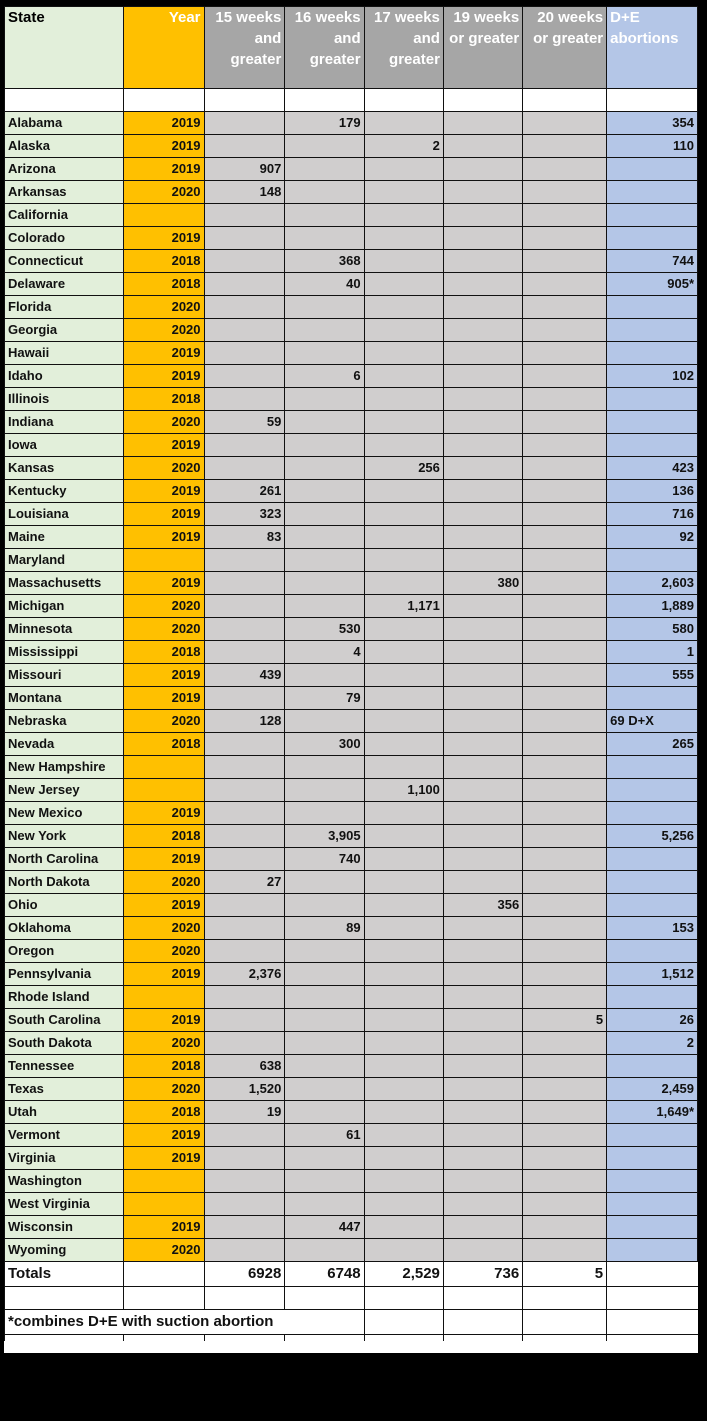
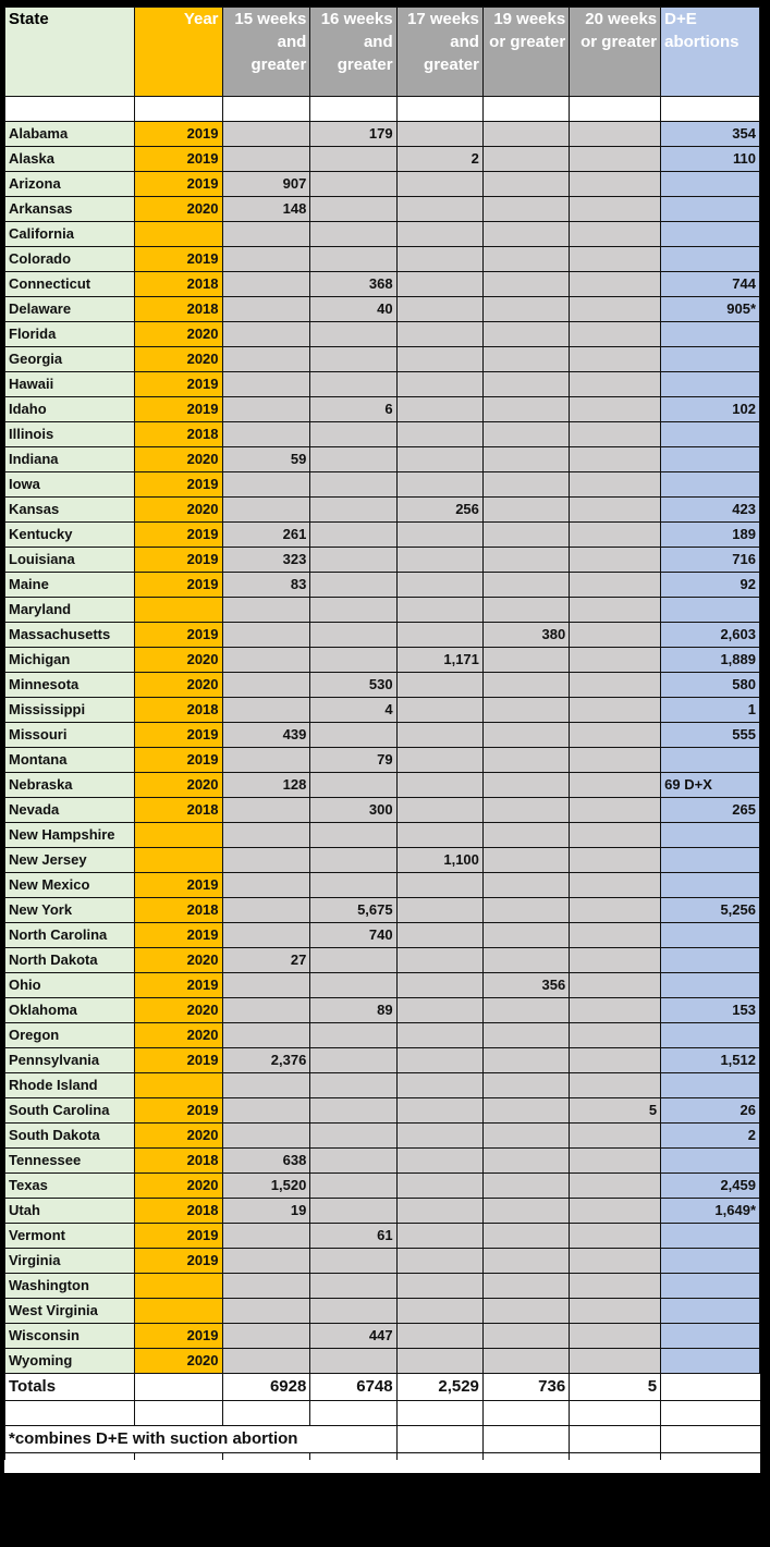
  State	Year	15 weeks and greater	16 weeks and greater	17 weeks and greater	19 weeks or greater	20 weeks or greater	D+E abortions
  Alabama	2019		179				354
  Alaska	2019			2			110
  Arizona	2019	907
  Arkansas	2020	148
  California
  Colorado	2019
  Connecticut	2018		368				744
  Delaware	2018		40				905*
  Florida	2020
  Georgia	2020
  Hawaii	2019
  Idaho	2019		6				102
  Illinois	2018
  Indiana	2020	59
  Iowa	2019
  Kansas	2020			256			423
- Kentucky	2019	261					136
+ Kentucky	2019	261					189
  Louisiana	2019	323					716
  Maine	2019	83					92
  Maryland
  Massachusetts	2019				380		2,603
  Michigan	2020			1,171			1,889
  Minnesota	2020		530				580
  Mississippi	2018		4				1
  Missouri	2019	439					555
  Montana	2019		79
  Nebraska	2020	128					69 D+X
  Nevada	2018		300				265
  New Hampshire
  New Jersey				1,100
  New Mexico	2019
- New York	2018		3,905				5,256
+ New York	2018		5,675				5,256
  North Carolina	2019		740
  North Dakota	2020	27
  Ohio	2019				356
  Oklahoma	2020		89				153
  Oregon	2020
  Pennsylvania	2019	2,376					1,512
  Rhode Island
  South Carolina	2019					5	26
  South Dakota	2020						2
  Tennessee	2018	638
  Texas	2020	1,520					2,459
  Utah	2018	19					1,649*
  Vermont	2019		61
  Virginia	2019
  Washington
  West Virginia
  Wisconsin	2019		447
  Wyoming	2020
  Totals		6928	6748	2,529	736	5
  *combines D+E with suction abortion
